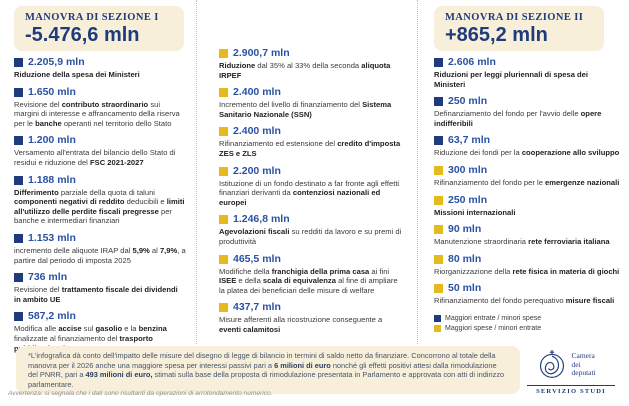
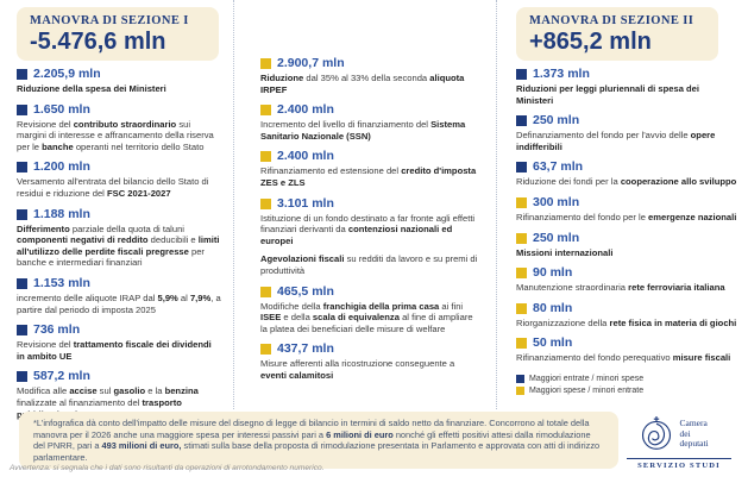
  MANOVRA DI SEZIONE I
  -5.476,6 mln
  2.205,9 mln
  Riduzione della spesa dei Ministeri
  1.650 mln
  Revisione del contributo straordinario sui margini di interesse e affrancamento della riserva per le banche operanti nel territorio dello Stato
  1.200 mln
  Versamento all'entrata del bilancio dello Stato di residui e riduzione del FSC 2021-2027
  1.188 mln
  Differimento parziale della quota di taluni componenti negativi di reddito deducibili e limiti all'utilizzo delle perdite fiscali pregresse per banche e intermediari finanziari
  1.153 mln
  incremento delle aliquote IRAP dal 5,9% al 7,9%, a partire dal periodo di imposta 2025
  736 mln
  Revisione del trattamento fiscale dei dividendi in ambito UE
  587,2 mln
  Modifica alle accise sul gasolio e la benzina finalizzate al finanziamento del trasporto p
  2.900,7 mln
  Riduzione dal 35% al 33% della seconda aliquota IRPEF
  2.400 mln
  Incremento del livello di finanziamento del Sistema Sanitario Nazionale (SSN)
  2.400 mln
  Rifinanziamento ed estensione del credito d'imposta ZES e ZLS
- 2.200 mln
+ 3.101 mln
  Istituzione di un fondo destinato a far fronte agli effetti finanziari derivanti da contenziosi nazionali ed europei
- 1.246,8 mln
  Agevolazioni fiscali su redditi da lavoro e su premi di produttività
  465,5 mln
  Modifiche della franchigia della prima casa ai fini ISEE e della scala di equivalenza al fine di ampliare la platea dei beneficiari delle misure di welfare
  437,7 mln
  Misure afferenti alla ricostruzione conseguente a eventi calamitosi
  MANOVRA DI SEZIONE II
  +865,2 mln
- 2.606 mln
+ 1.373 mln
  Riduzioni per leggi pluriennali di spesa dei Ministeri
  250 mln
  Definanziamento del fondo per l'avvio delle opere indifferibili
  63,7 mln
  Riduzione dei fondi per la cooperazione allo sviluppo
  300 mln
  Rifinanziamento del fondo per le emergenze nazionali
  250 mln
  Missioni internazionali
  90 mln
  Manutenzione straordinaria rete ferroviaria italiana
  80 mln
  Riorganizzazione della rete fisica in materia di giochi
  50 mln
  Rifinanziamento del fondo perequativo misure fiscali
  *L'infografica dà conto dell'impatto delle misure del disegno di legge di bilancio in termini di saldo netto da finanziare. Concorrono al totale della manovra per il 2026 anche una maggiore spesa per interessi passivi pari a 6 milioni di euro nonché gli effetti positivi attesi dalla rimodulazione del PNRR, pari a 493 milioni di euro, stimati sulla base della proposta di rimodulazione presentata in Parlamento e approvata con atti di indirizzo parlamentare.
  Camera dei deputati
